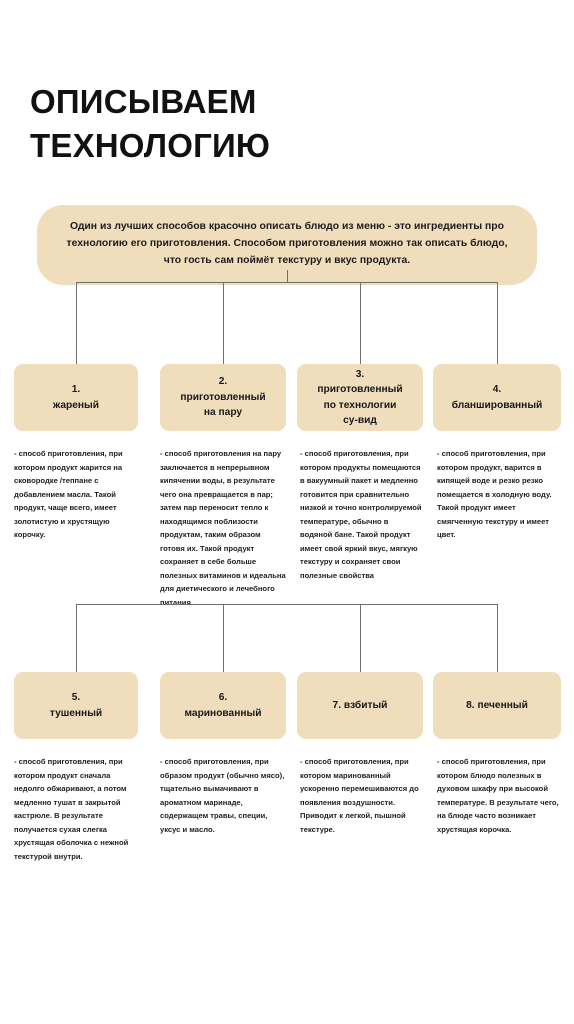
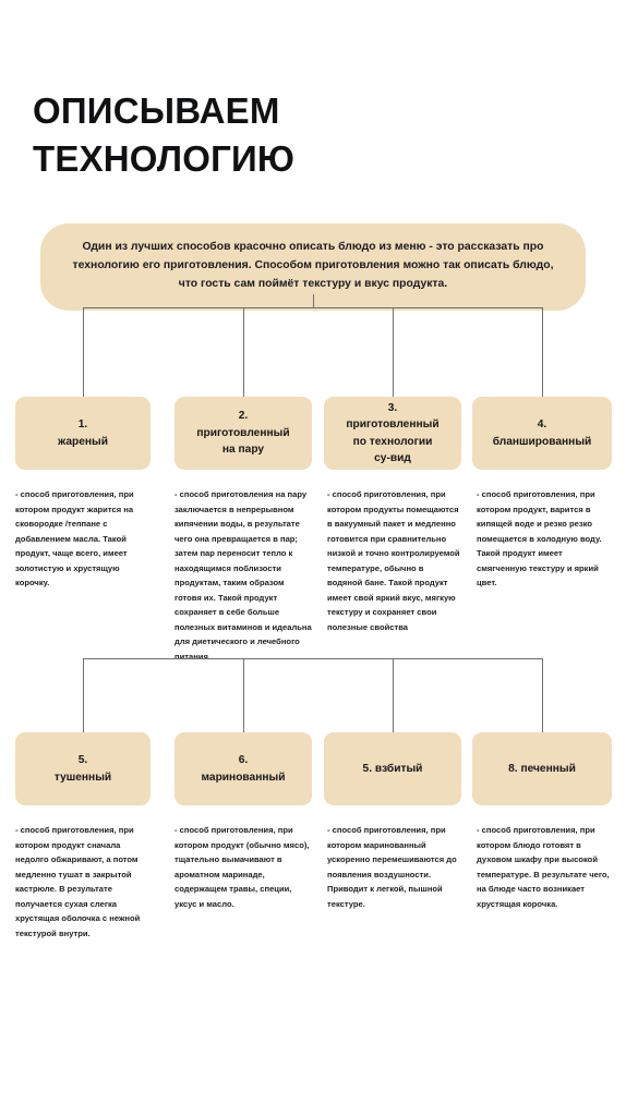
  ОПИСЫВАЕМ
  ТЕХНОЛОГИЮ
- Один из лучших способов красочно описать блюдо из меню - это ингредиенты про технологию его приготовления. Способом приготовления можно так описать блюдо, что гость сам поймёт текстуру и вкус продукта.
+ Один из лучших способов красочно описать блюдо из меню - это рассказать про технологию его приготовления. Способом приготовления можно так описать блюдо, что гость сам поймёт текстуру и вкус продукта.
  1.
  жареный
  2.
  приготовленный
  на пару
  3.
  приготовленный
  по технологии
  су-вид
  4.
  бланшированный
  - способ приготовления, при котором продукт жарится на сковородке /теппане с добавлением масла. Такой продукт, чаще всего, имеет золотистую и хрустящую корочку.
  - способ приготовления на пару заключается в непрерывном кипячении воды, в результате чего она превращается в пар; затем пар переносит тепло к находящимся поблизости продуктам, таким образом готовя их. Такой продукт сохраняет в себе больше полезных витаминов и идеальна для диетического и лечебного питания.
  - способ приготовления, при котором продукты помещаются в вакуумный пакет и медленно готовится при сравнительно низкой и точно контролируемой температуре, обычно в водяной бане. Такой продукт имеет свой яркий вкус, мягкую текстуру и сохраняет свои полезные свойства
- - способ приготовления, при котором продукт, варится в кипящей воде и резко резко помещается в холодную воду. Такой продукт имеет смягченную текстуру и имеет цвет.
+ - способ приготовления, при котором продукт, варится в кипящей воде и резко резко помещается в холодную воду. Такой продукт имеет смягченную текстуру и яркий цвет.
  5.
  тушенный
  6.
  маринованный
- 7. взбитый
+ 5. взбитый
  8. печенный
  - способ приготовления, при котором продукт сначала недолго обжаривают, а потом медленно тушат в закрытой кастрюле. В результате получается сухая слегка хрустящая оболочка с нежной текстурой внутри.
- - способ приготовления, при образом продукт (обычно мясо), тщательно вымачивают в ароматном маринаде, содержащем травы, специи, уксус и масло.
+ - способ приготовления, при котором продукт (обычно мясо), тщательно вымачивают в ароматном маринаде, содержащем травы, специи, уксус и масло.
  - способ приготовления, при котором маринованный ускоренно перемешиваются до появления воздушности. Приводит к легкой, пышной текстуре.
- - способ приготовления, при котором блюдо полезных в духовом шкафу при высокой температуре. В результате чего, на блюде часто возникает хрустящая корочка.
+ - способ приготовления, при котором блюдо готовят в духовом шкафу при высокой температуре. В результате чего, на блюде часто возникает хрустящая корочка.
